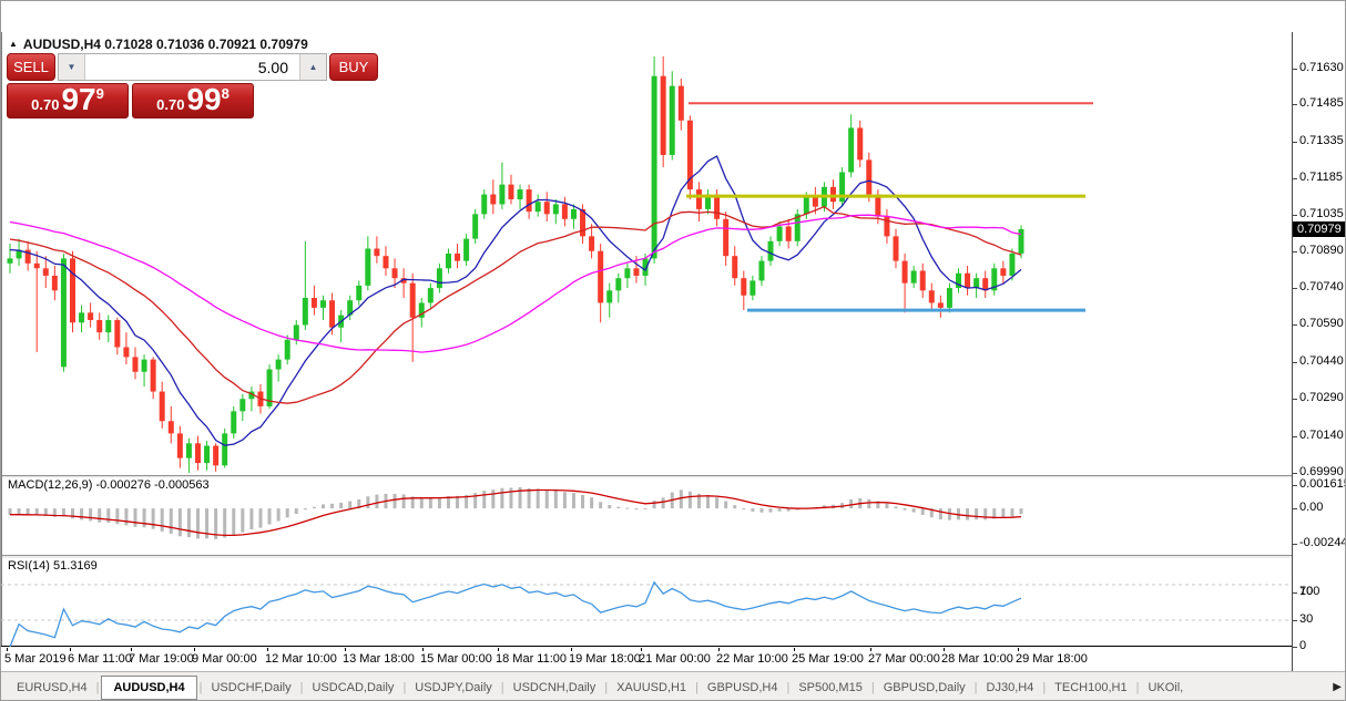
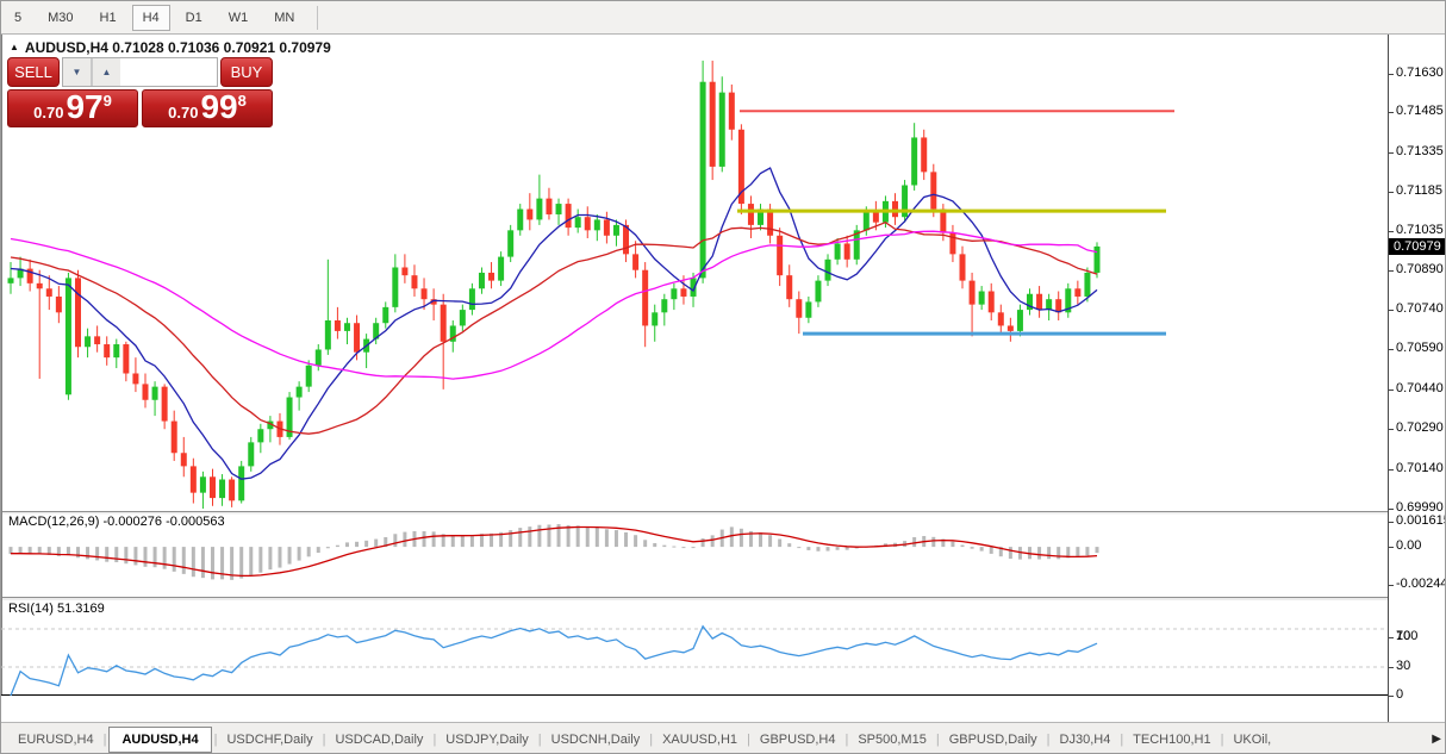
+ 5
+ M30
+ H1
+ H4
+ D1
+ W1
+ MN
  ▲
  AUDUSD,H4 0.71028 0.71036 0.70921 0.70979
  SELL
  ▼
- 5.00
  ▲
  BUY
  0.70
  97
  9
  0.70
  99
  8
  MACD(12,26,9) -0.000276 -0.000563
  RSI(14) 51.3169
- 5 Mar 2019
- 6 Mar 11:00
- 7 Mar 19:00
- 9 Mar 00:00
- 12 Mar 10:00
- 13 Mar 18:00
- 15 Mar 00:00
- 18 Mar 11:00
- 19 Mar 18:00
- 21 Mar 00:00
- 22 Mar 10:00
- 25 Mar 19:00
- 27 Mar 00:00
- 28 Mar 10:00
- 29 Mar 18:00
  0.70979
  0.71630
  0.71485
  0.71335
  0.71185
  0.71035
  0.70890
  0.70740
  0.70590
  0.70440
  0.70290
  0.70140
  0.69990
  0.00161
  0.00
  -0.00244
  100
  70
  30
  0
  EURUSD,H4
  |
  AUDUSD,H4
  |
  USDCHF,Daily
  |
  USDCAD,Daily
  |
  USDJPY,Daily
  |
  USDCNH,Daily
  |
  XAUUSD,H1
  |
  GBPUSD,H4
  |
  SP500,M15
  |
  GBPUSD,Daily
  |
  DJ30,H4
  |
  TECH100,H1
  |
  UKOil,
  ▶
